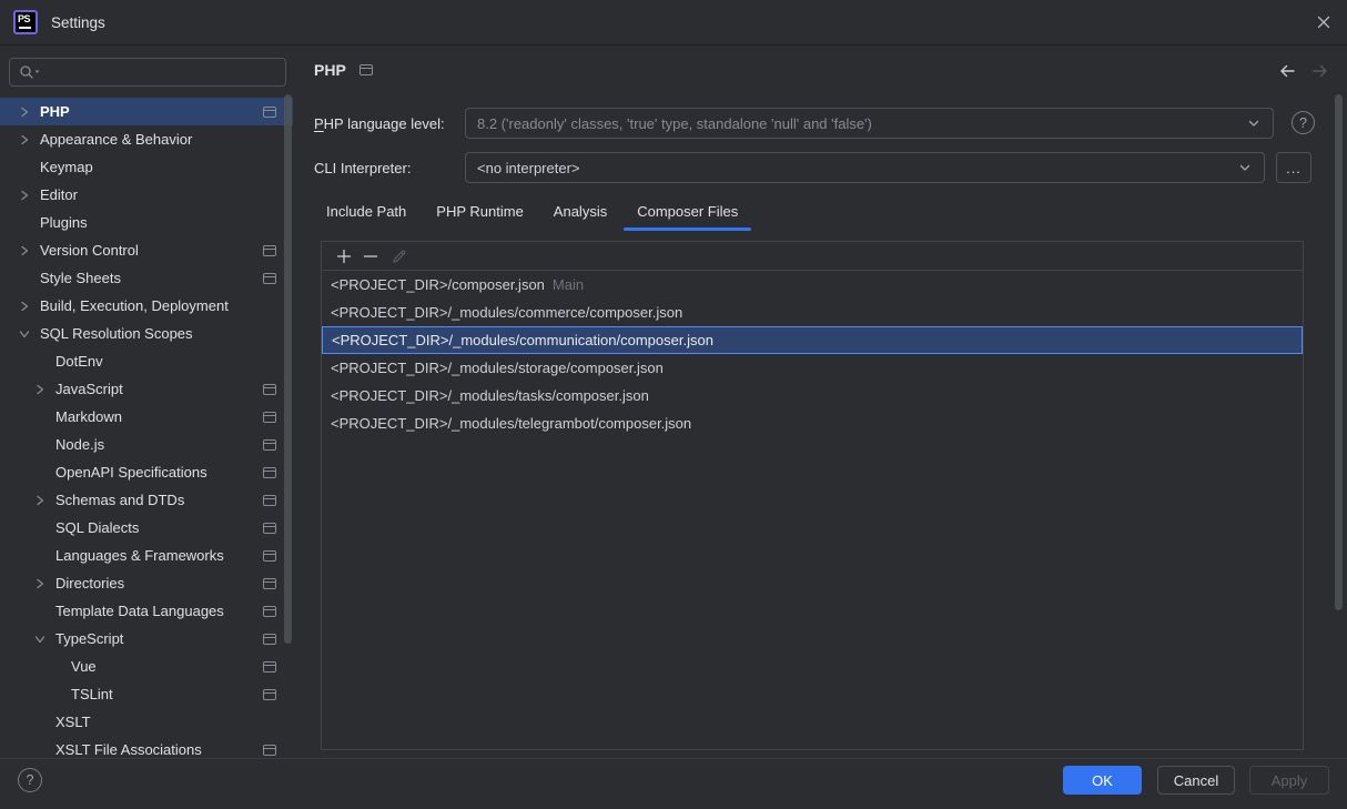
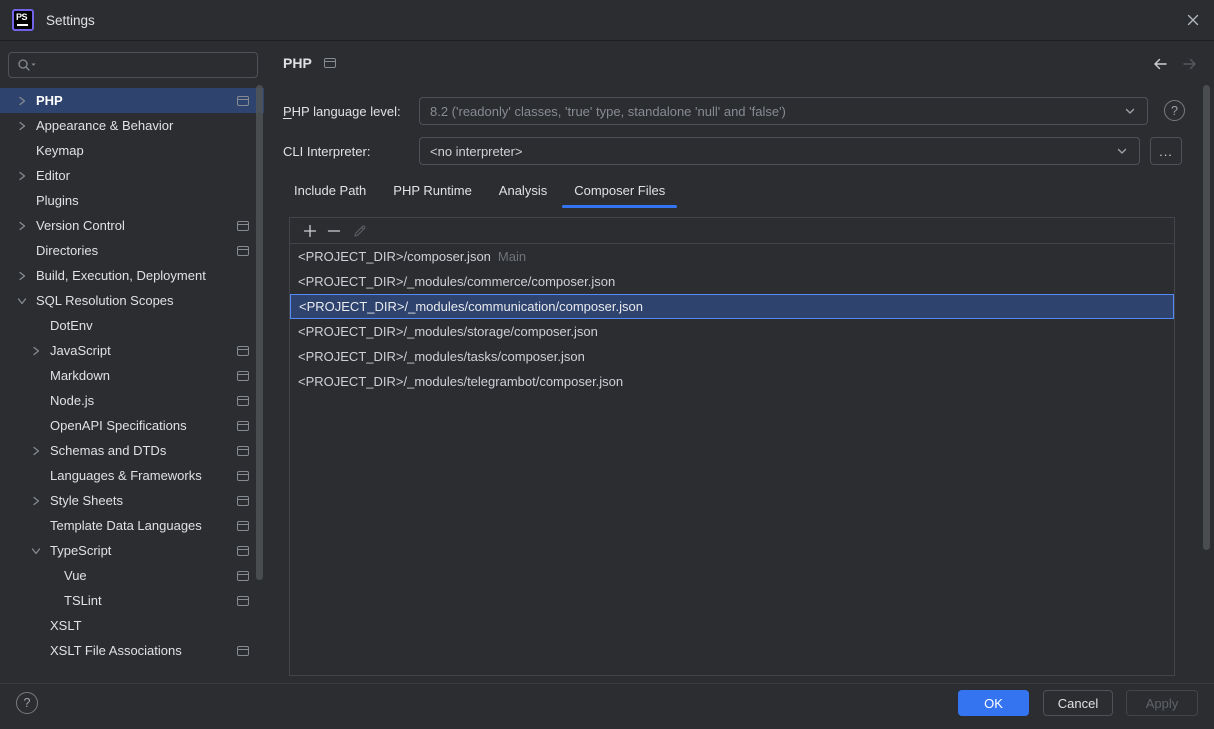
  PS
  Settings
  PHP
  Appearance & Behavior
  Keymap
  Editor
  Plugins
  Version Control
- Style Sheets
+ Directories
  Build, Execution, Deployment
  SQL Resolution Scopes
  DotEnv
  JavaScript
  Markdown
  Node.js
  OpenAPI Specifications
  Schemas and DTDs
- SQL Dialects
  Languages & Frameworks
- Directories
+ Style Sheets
  Template Data Languages
  TypeScript
  Vue
  TSLint
  XSLT
  XSLT File Associations
  PHP
  PHP language level:
  8.2 ('readonly' classes, 'true' type, standalone 'null' and 'false')
  ?
  CLI Interpreter:
  <no interpreter>
  ...
  Include Path
  PHP Runtime
  Analysis
  Composer Files
  <PROJECT_DIR>/composer.json Main
  <PROJECT_DIR>/_modules/commerce/composer.json
  <PROJECT_DIR>/_modules/communication/composer.json
  <PROJECT_DIR>/_modules/storage/composer.json
  <PROJECT_DIR>/_modules/tasks/composer.json
  <PROJECT_DIR>/_modules/telegrambot/composer.json
  ?
  OK
  Cancel
  Apply
